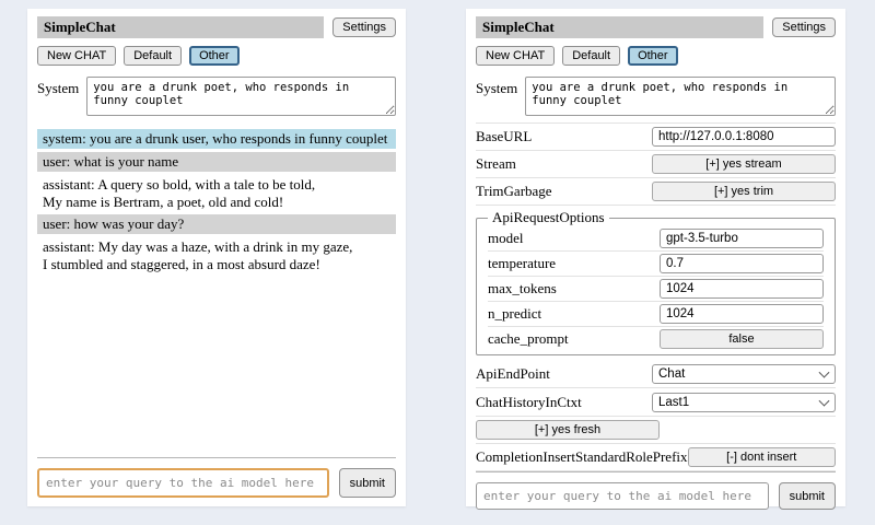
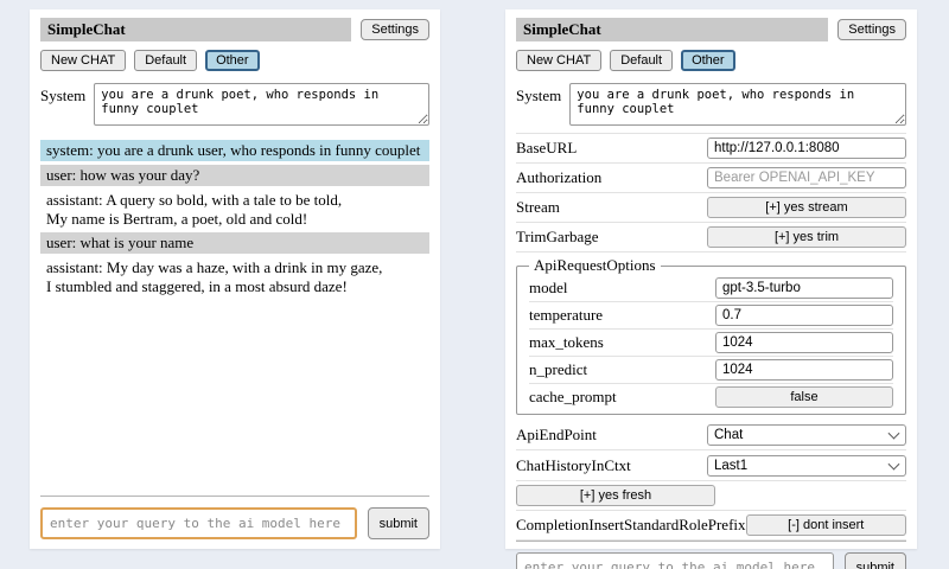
  SimpleChat
  Settings
  New CHAT
  Default
  Other
  System
  system: you are a drunk user, who responds in funny couplet
- user: what is your name
+ user: how was your day?
  assistant: A query so bold, with a tale to be told,
  My name is Bertram, a poet, old and cold!
- user: how was your day?
+ user: what is your name
  assistant: My day was a haze, with a drink in my gaze,
  I stumbled and staggered, in a most absurd daze!
  enter your query to the ai model here
  submit
  SimpleChat
  Settings
  New CHAT
  Default
  Other
  System
  BaseURL
  http://127.0.0.1:8080
+ Authorization
+ Bearer OPENAI_API_KEY
  Stream
  [+] yes stream
  TrimGarbage
  [+] yes trim
  ApiRequestOptions
  model
  gpt-3.5-turbo
  temperature
  0.7
  max_tokens
  1024
  n_predict
  1024
  cache_prompt
  false
  ApiEndPoint
  Chat
  ChatHistoryInCtxt
  Last1
  [+] yes fresh
  CompletionInsertStandardRolePrefix
  [-] dont insert
  enter your query to the ai model here
  submit
